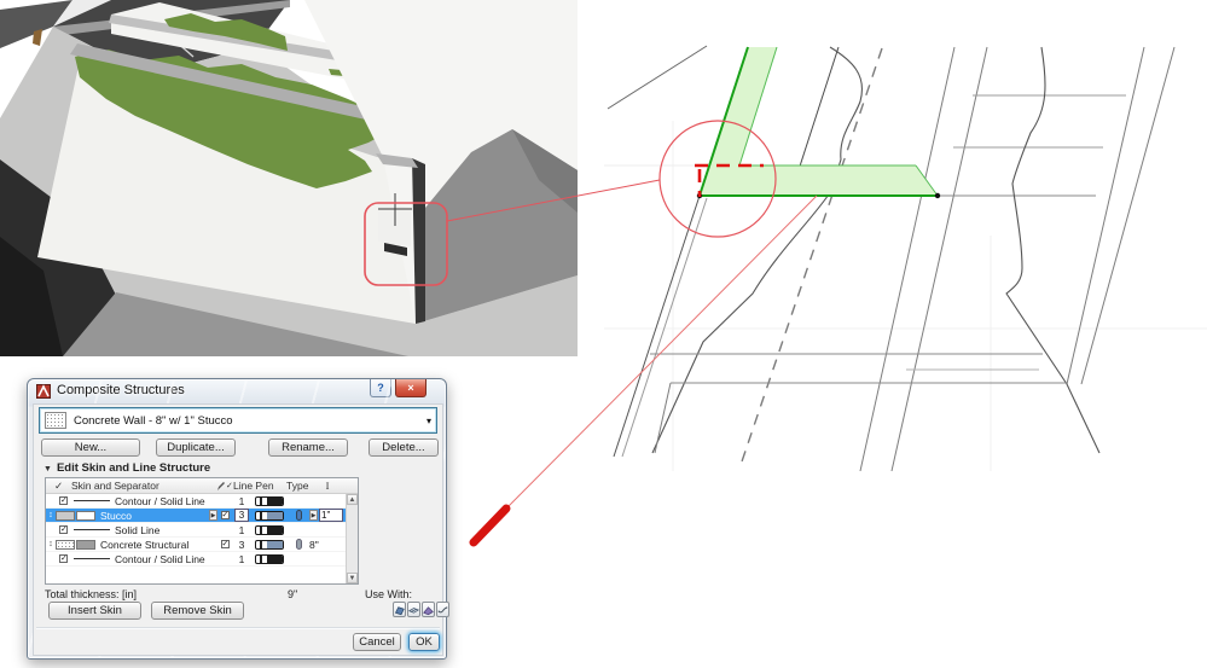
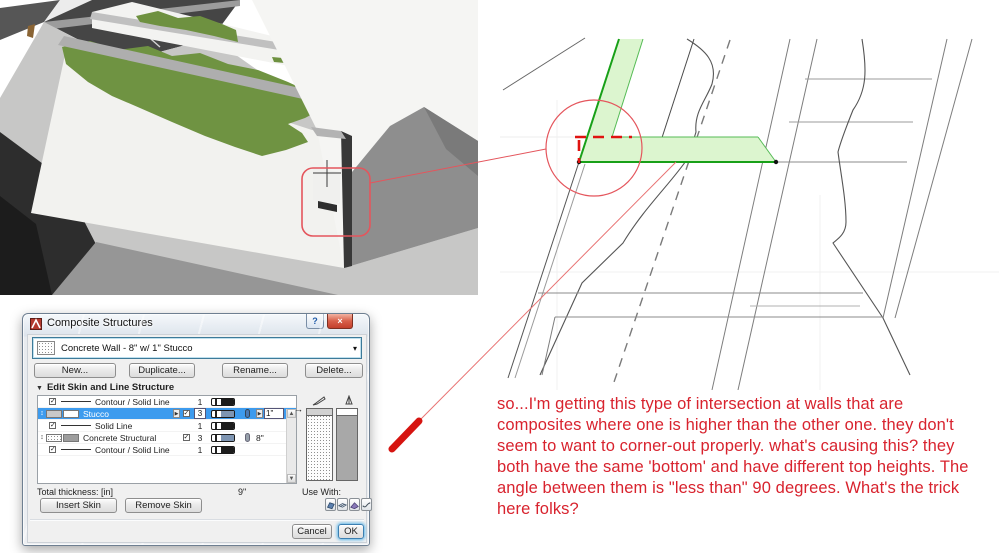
+ so...I'm getting this type of intersection at walls that are composites where one is higher than the other one. they don't seem to want to corner-out properly. what's causing this? they both have the same 'bottom' and have different top heights. The angle between them is "less than" 90 degrees. What's the trick here folks?
  Concrete Wall - 8" w/ 1" Stucco
  ▾
  New...
  Duplicate...
  Rename...
  Delete...
  Edit Skin and Line Structure
- ✓
- Skin and Separator
- Line Pen
- Type
- Ι
  Contour / Solid Line
  1
  Stucco
  3
  1"
  Solid Line
  1
  Concrete Structural
  3
  8"
  Contour / Solid Line
  1
+ →
  Total thickness: [in]
  9"
  Insert Skin
  Remove Skin
  Use With:
  Cancel
  OK
